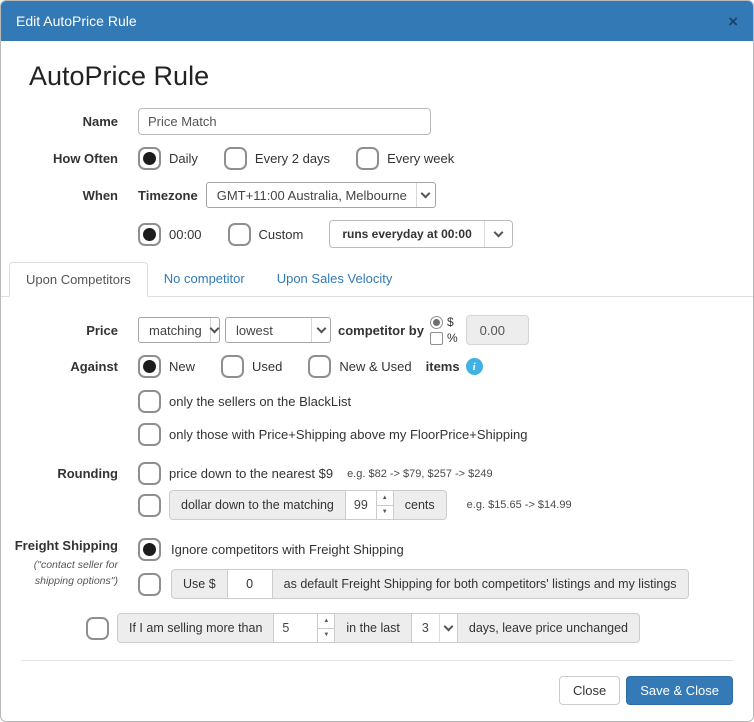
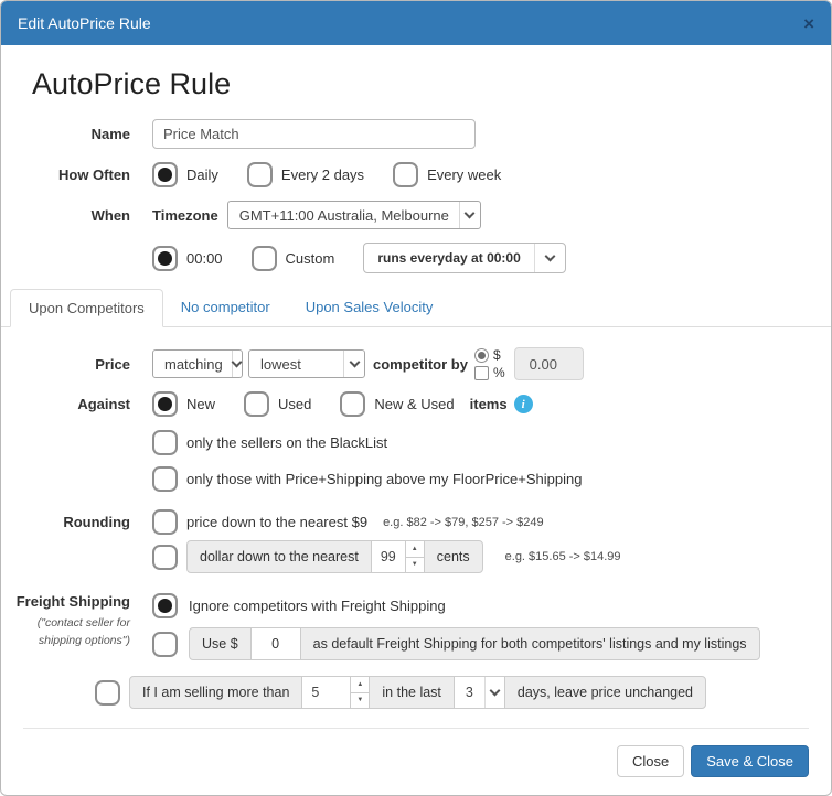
  Edit AutoPrice Rule
  ×
  AutoPrice Rule
  Name
  Price Match
  How Often
  Daily
  Every 2 days
  Every week
  When
  Timezone
  GMT+11:00 Australia, Melbourne
  00:00
  Custom
  runs everyday at 00:00
  Upon Competitors
  No competitor
  Upon Sales Velocity
  Price
  matching
  lowest
  competitor by
  $
  %
  0.00
  Against
  New
  Used
  New & Used
  items
  i
  only the sellers on the BlackList
  only those with Price+Shipping above my FloorPrice+Shipping
  Rounding
  price down to the nearest $9
  e.g. $82 -> $79, $257 -> $249
- dollar down to the matching
+ dollar down to the nearest
  99
  cents
  e.g. $15.65 -> $14.99
  Freight Shipping
  ("contact seller for shipping options")
  Ignore competitors with Freight Shipping
  Use $
  0
  as default Freight Shipping for both competitors' listings and my listings
  If I am selling more than
  5
  in the last
  3
  days, leave price unchanged
  Close
  Save & Close
